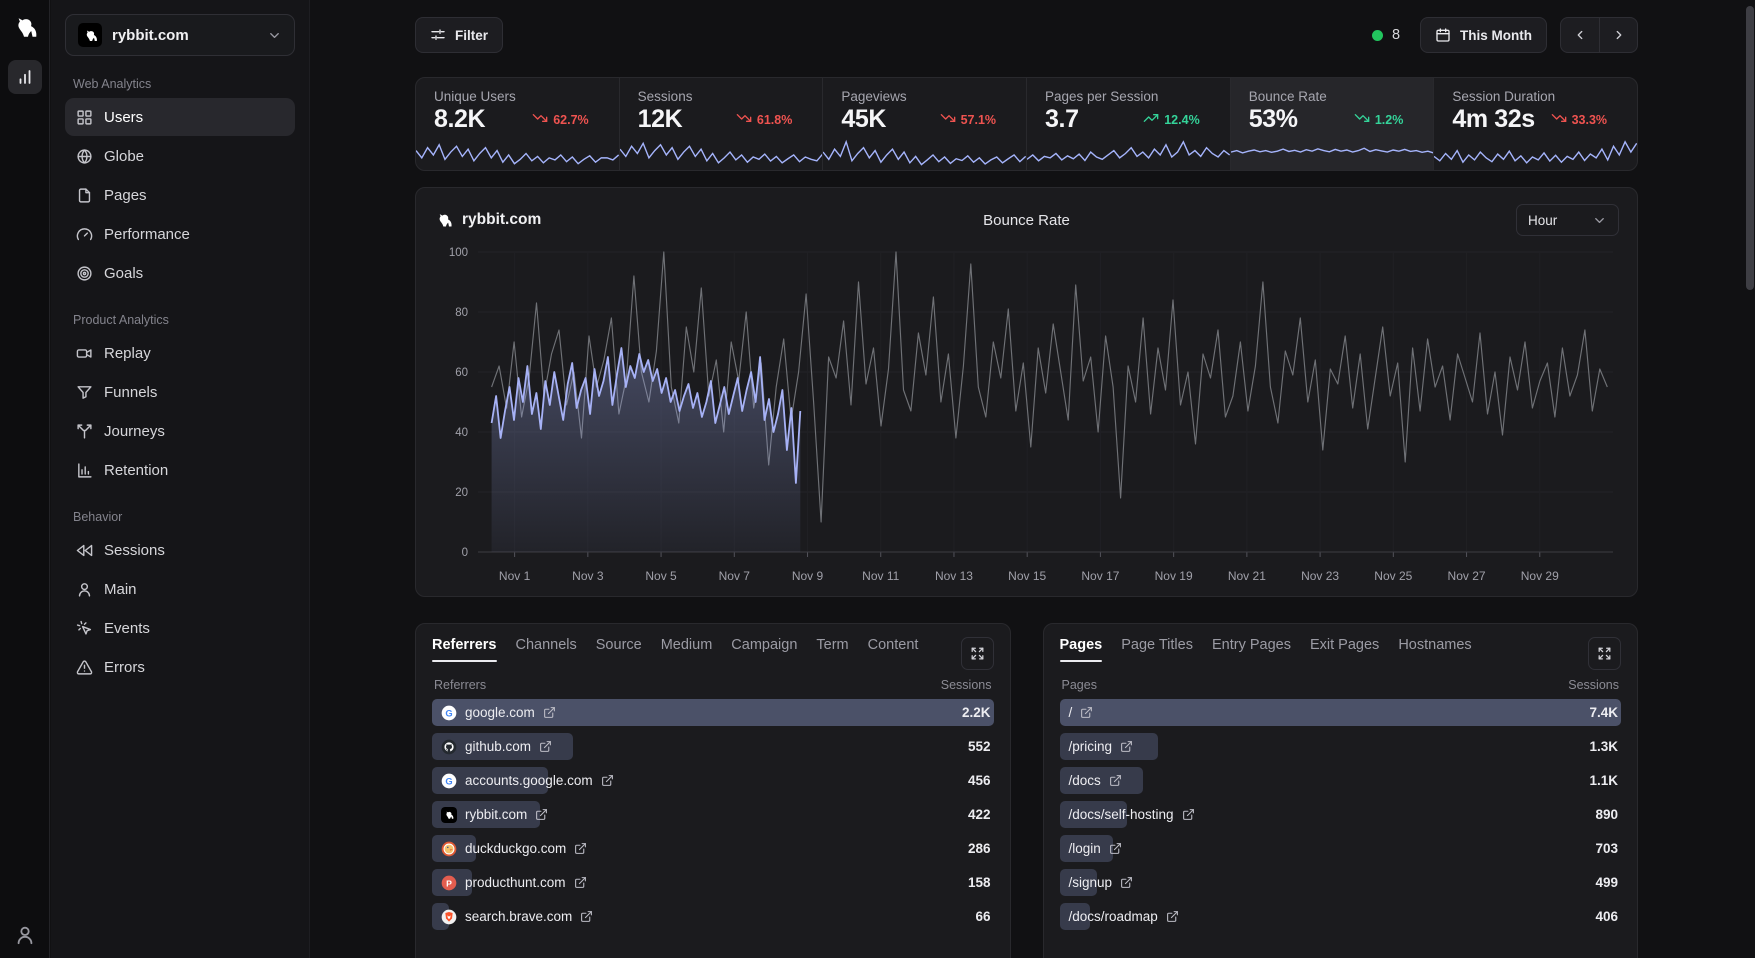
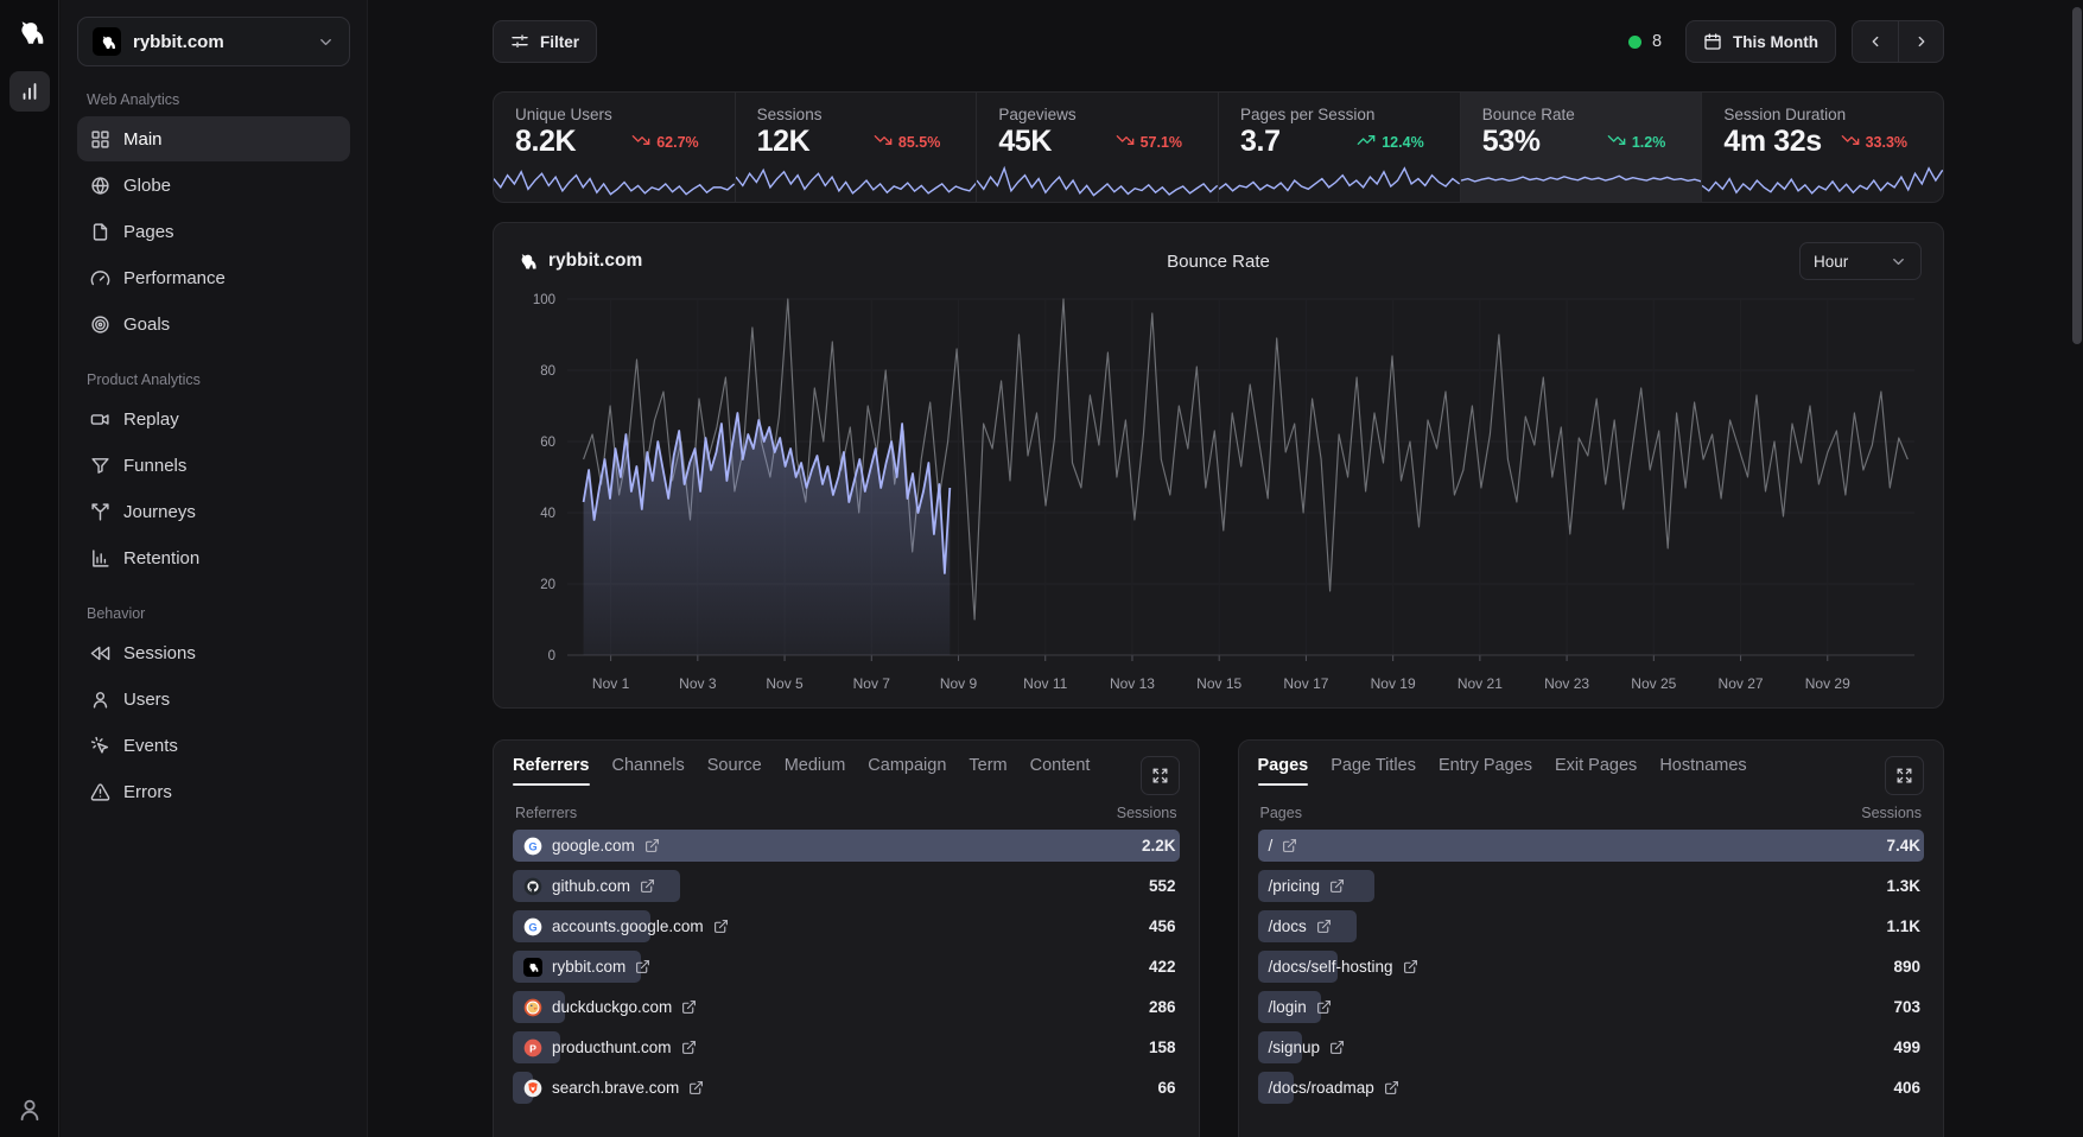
  rybbit.com
  Web Analytics
- Users
+ Main
  Globe
  Pages
  Performance
  Goals
  Product Analytics
  Replay
  Funnels
  Journeys
  Retention
  Behavior
  Sessions
- Main
+ Users
  Events
  Errors
  Filter
  8
  This Month
  Unique Users
  8.2K
  62.7%
  Sessions
  12K
- 61.8%
+ 85.5%
  Pageviews
  45K
  57.1%
  Pages per Session
  3.7
  12.4%
  Bounce Rate
  53%
  1.2%
  Session Duration
  4m 32s
  33.3%
  rybbit.com
  Bounce Rate
  Hour
  0
  20
  40
  60
  80
  100
  Nov 1
  Nov 3
  Nov 5
  Nov 7
  Nov 9
  Nov 11
  Nov 13
  Nov 15
  Nov 17
  Nov 19
  Nov 21
  Nov 23
  Nov 25
  Nov 27
  Nov 29
  Referrers
  Channels
  Source
  Medium
  Campaign
  Term
  Content
  Referrers
  Sessions
  G
  google.com
  2.2K
  github.com
  552
  G
  accounts.google.com
  456
  rybbit.com
  422
  duckduckgo.com
  286
  P
  producthunt.com
  158
  search.brave.com
  66
  Pages
  Page Titles
  Entry Pages
  Exit Pages
  Hostnames
  Pages
  Sessions
  /
  7.4K
  /pricing
  1.3K
  /docs
  1.1K
  /docs/self-hosting
  890
  /login
  703
  /signup
  499
  /docs/roadmap
  406
